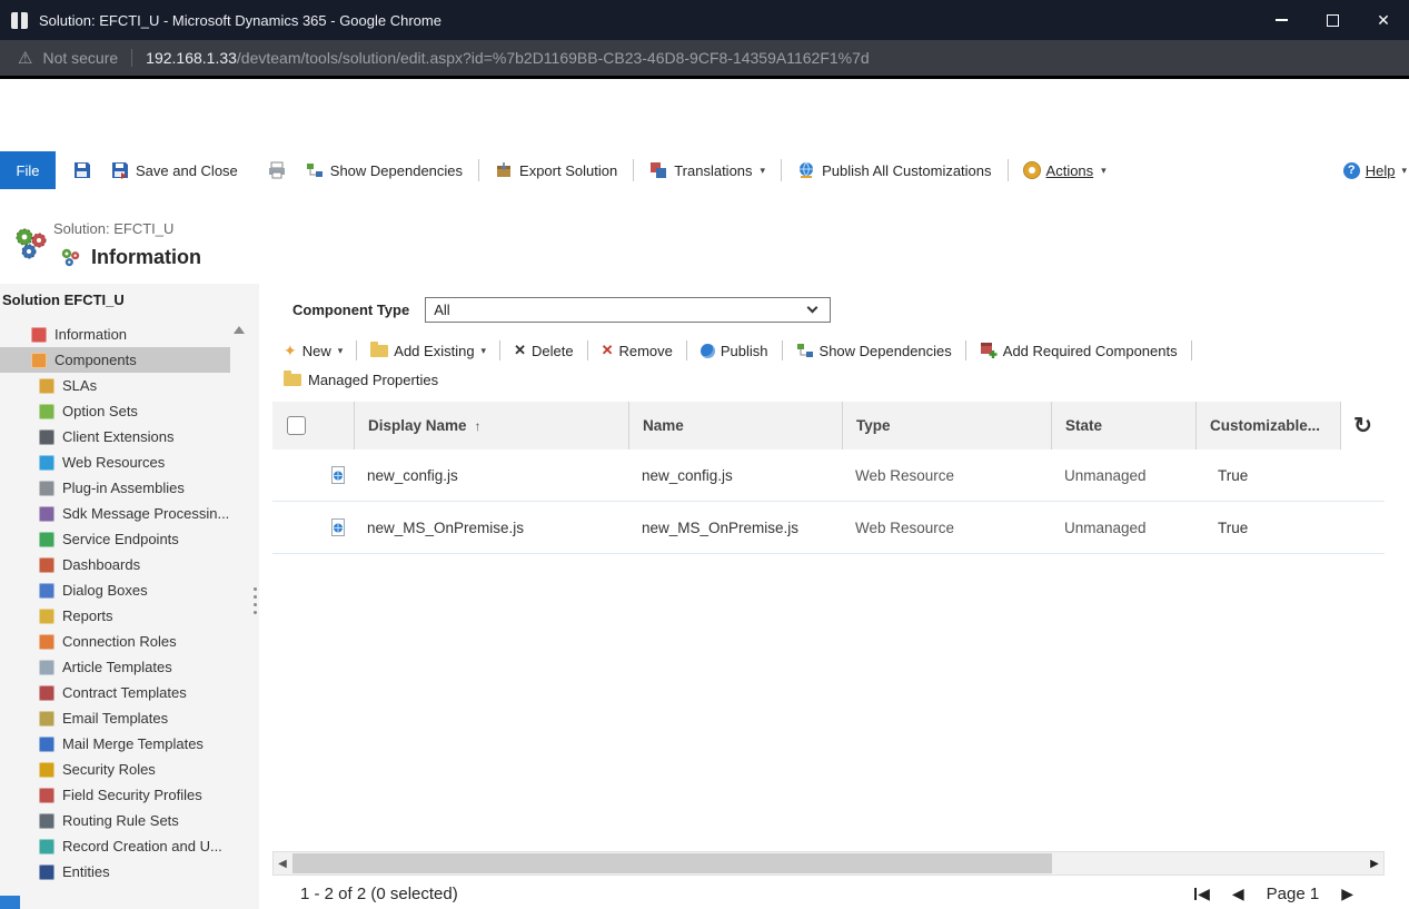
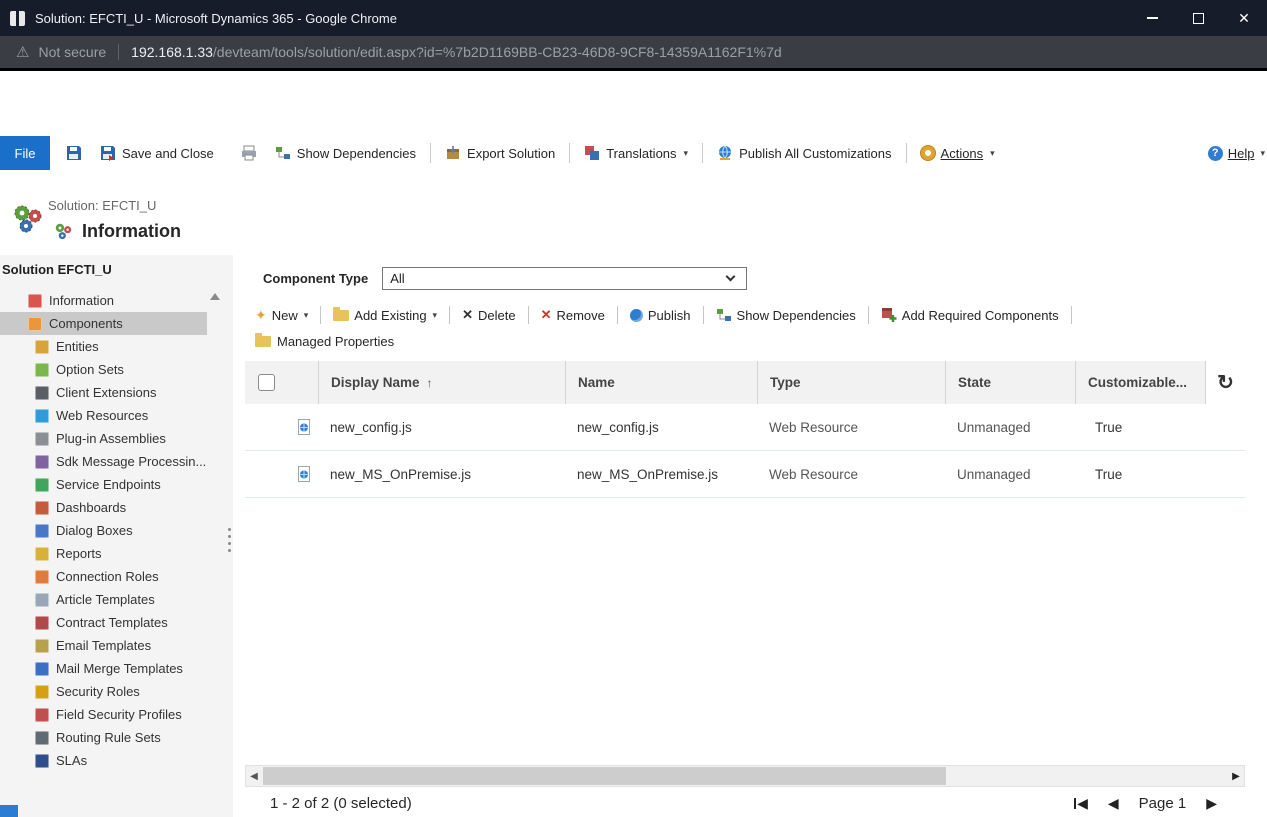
  Solution: EFCTI_U - Microsoft Dynamics 365 - Google Chrome
  ✕
  ⚠
  Not secure
  192.168.1.33/devteam/tools/solution/edit.aspx?id=%7b2D1169BB-CB23-46D8-9CF8-14359A1162F1%7d
  File
  Save and Close
  Show Dependencies
  Export Solution
  Translations
  ▾
  Publish All Customizations
  Actions
  ▾
  ?
  Help
  ▾
  Solution: EFCTI_U
  Information
  Solution EFCTI_U
  Information
  Components
- SLAs
+ Entities
  Option Sets
  Client Extensions
  Web Resources
  Plug-in Assemblies
  Sdk Message Processin...
  Service Endpoints
  Dashboards
  Dialog Boxes
  Reports
  Connection Roles
  Article Templates
  Contract Templates
  Email Templates
  Mail Merge Templates
  Security Roles
  Field Security Profiles
  Routing Rule Sets
- Record Creation and U...
- Entities
+ SLAs
  Component Type
  All
  ✦
  New
  ▾
  Add Existing
  ▾
  ✕
  Delete
  ✕
  Remove
  Publish
  Show Dependencies
  Add Required Components
  Managed Properties
  Display Name
  ↑
  Name
  Type
  State
  Customizable...
  ↻
  new_config.js
  new_config.js
  Web Resource
  Unmanaged
  True
  new_MS_OnPremise.js
  new_MS_OnPremise.js
  Web Resource
  Unmanaged
  True
  ◀
  ▶
  1 - 2 of 2 (0 selected)
  ◀
  ◀
  Page 1
  ▶
